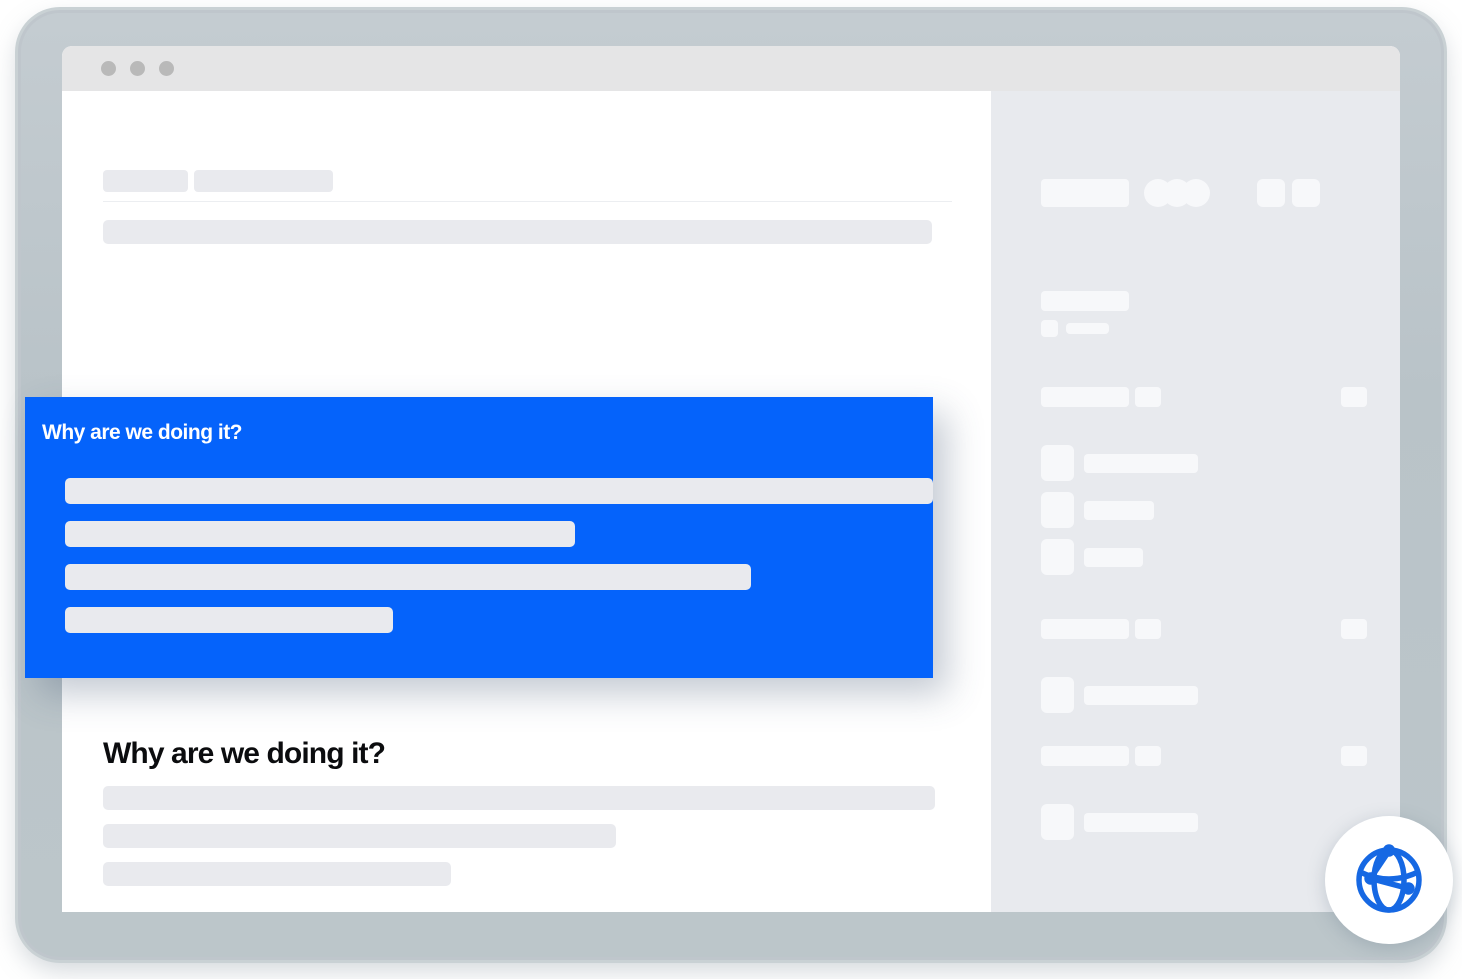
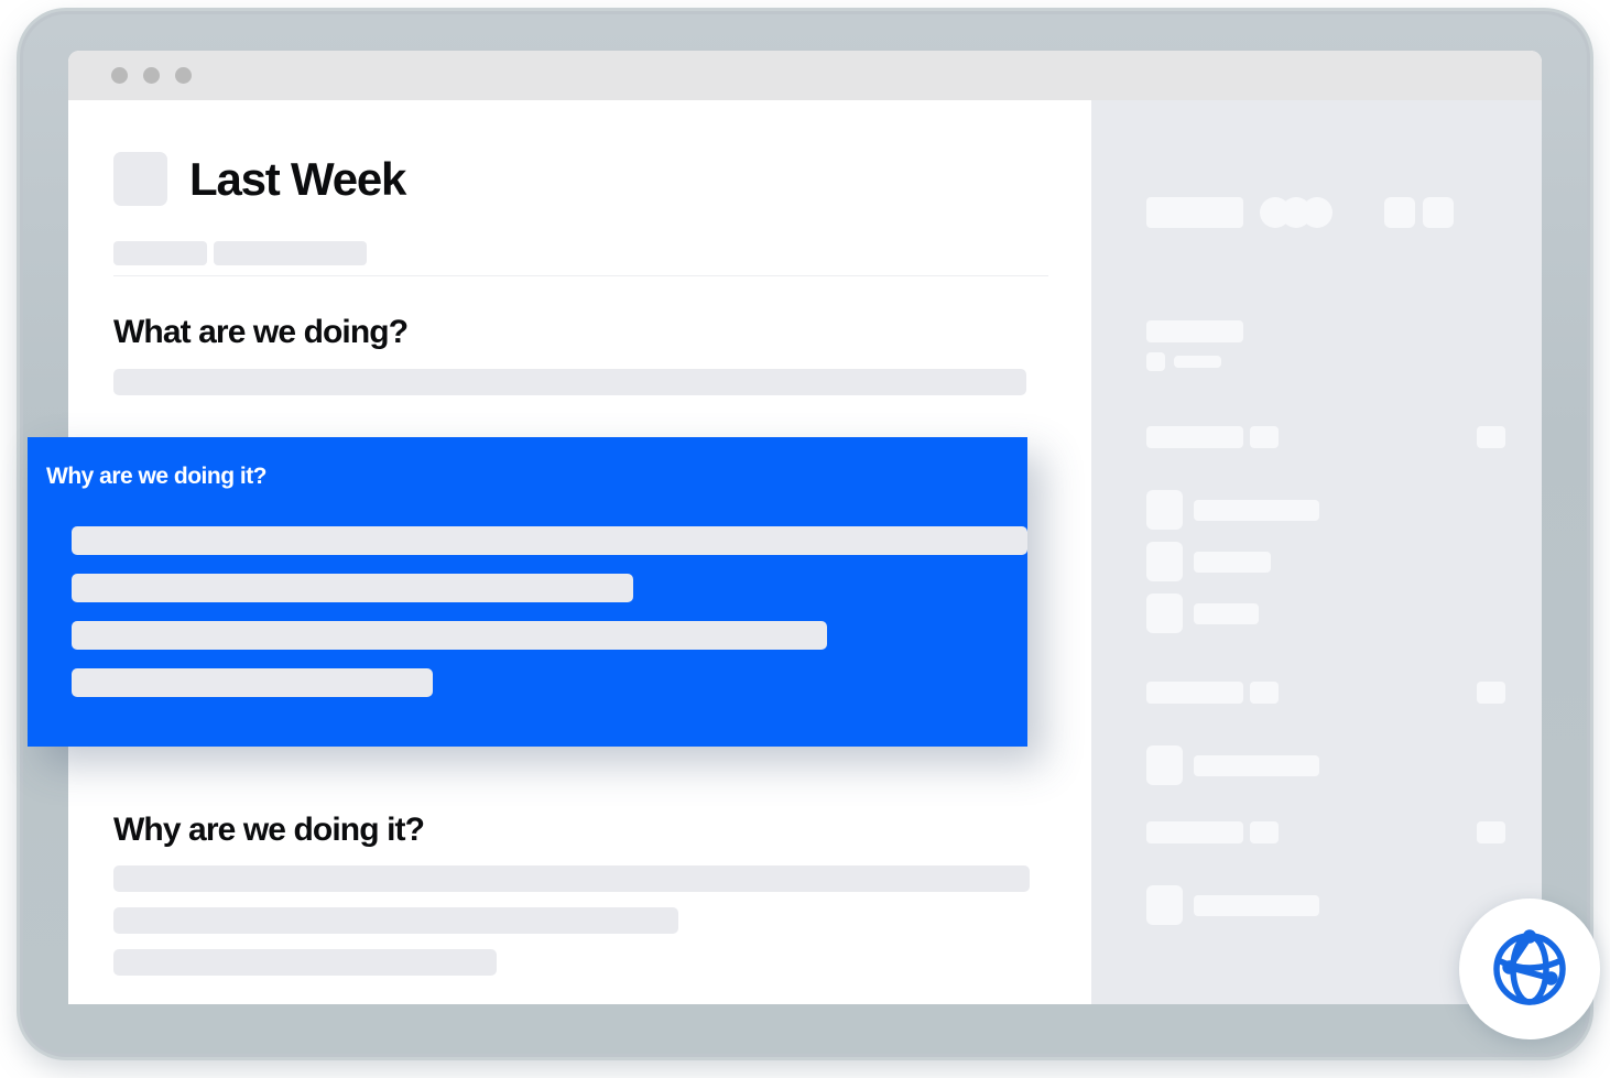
+ Last Week
+ What are we doing?
  Why are we doing it?
  Why are we doing it?
